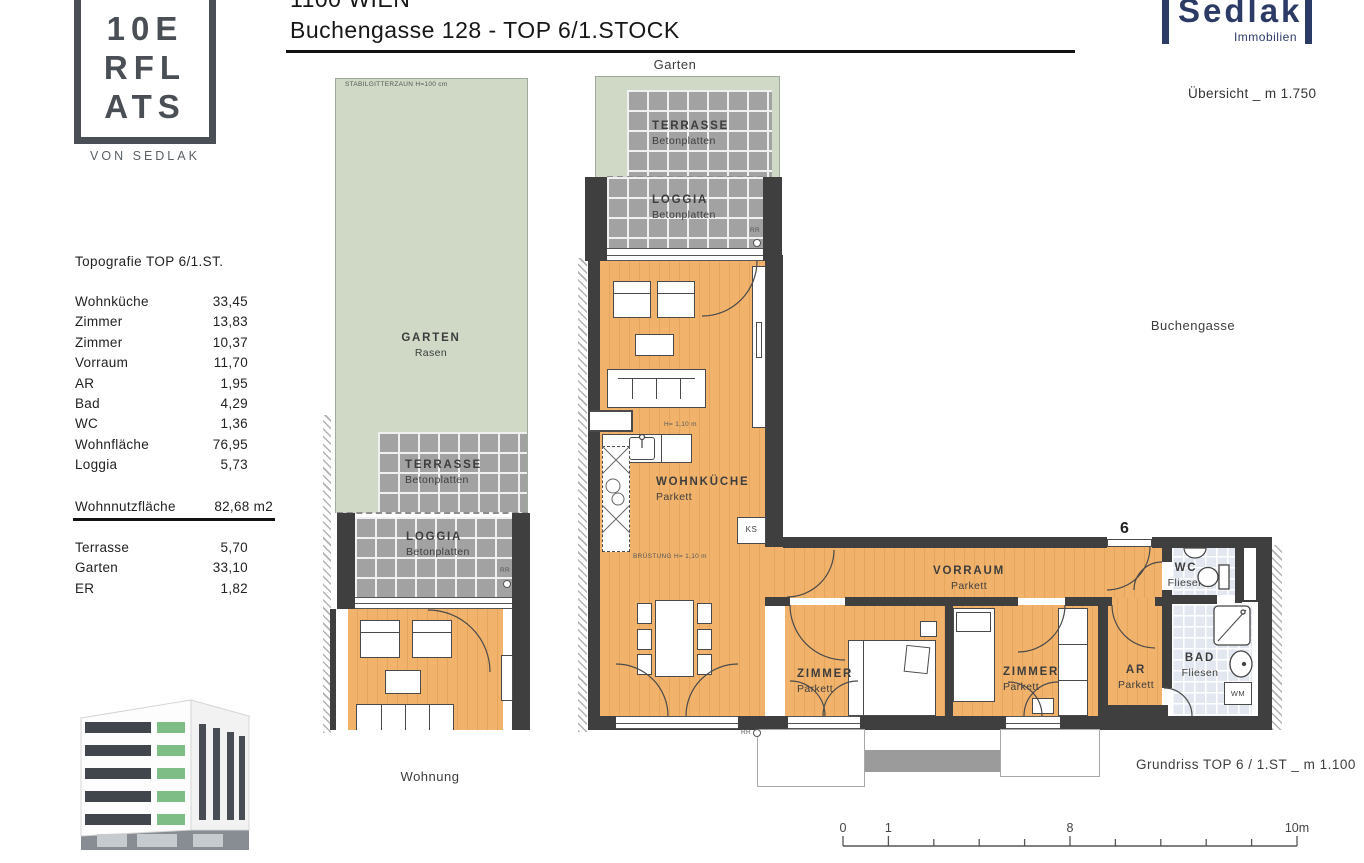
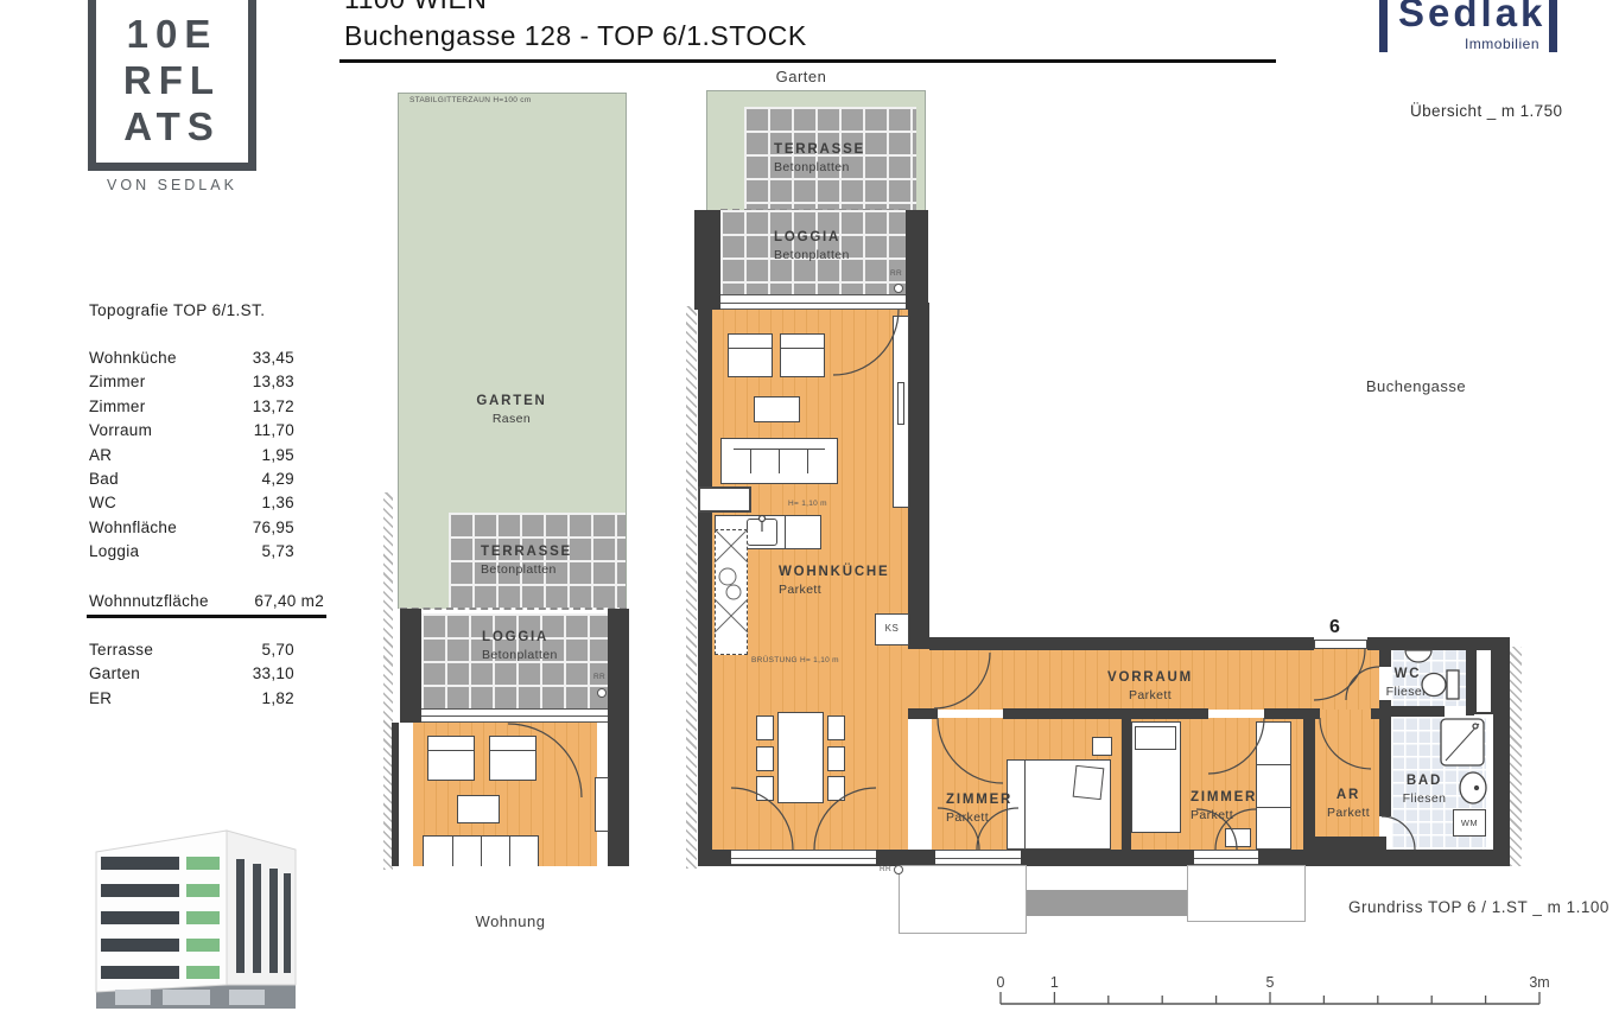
  10E
  RFL
  ATS
  VON SEDLAK
  Buchengasse 128 - TOP 6/1.STOCK
  Sedlak
  Immobilien
  Topografie TOP 6/1.ST.
  Wohnküche
  33,45
  Zimmer
  13,83
  Zimmer
- 10,37
+ 13,72
  Vorraum
  11,70
  AR
  1,95
  Bad
  4,29
  WC
  1,36
  Wohnfläche
  76,95
  Loggia
  5,73
  Wohnnutzfläche
- 82,68 m2
+ 67,40 m2
  Terrasse
  5,70
  Garten
  33,10
  ER
  1,82
  Übersicht _ m 1.750
  Buchengasse
  Grundriss TOP 6 / 1.ST _ m 1.100
  0
  1
- 8
+ 5
- 10m
+ 3m
  GARTEN
  Rasen
  TERRASSE
  Betonplatten
  LOGGIA
  Betonplatten
  Wohnung
  Garten
  TERRASSE
  Betonplatten
  LOGGIA
  Betonplatten
  KS
  WM
  WOHNKÜCHE
  Parkett
  VORRAUM
  Parkett
  ZIMMER
  Pakett
  ZIMMER
  Parkett
  AR
  Parkett
  BAD
  Fliesen
  WC
  Fliese
  6
